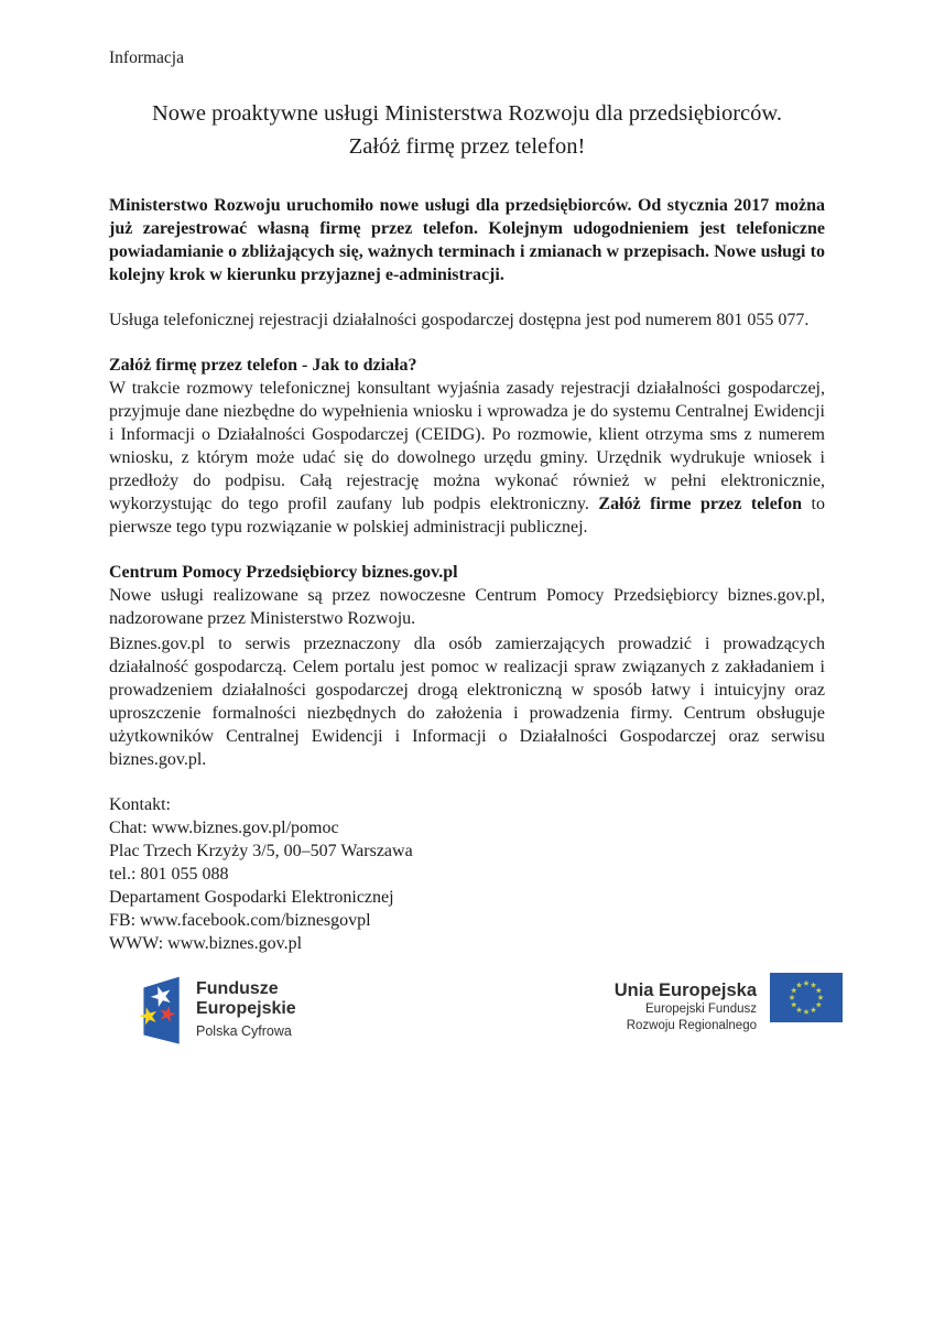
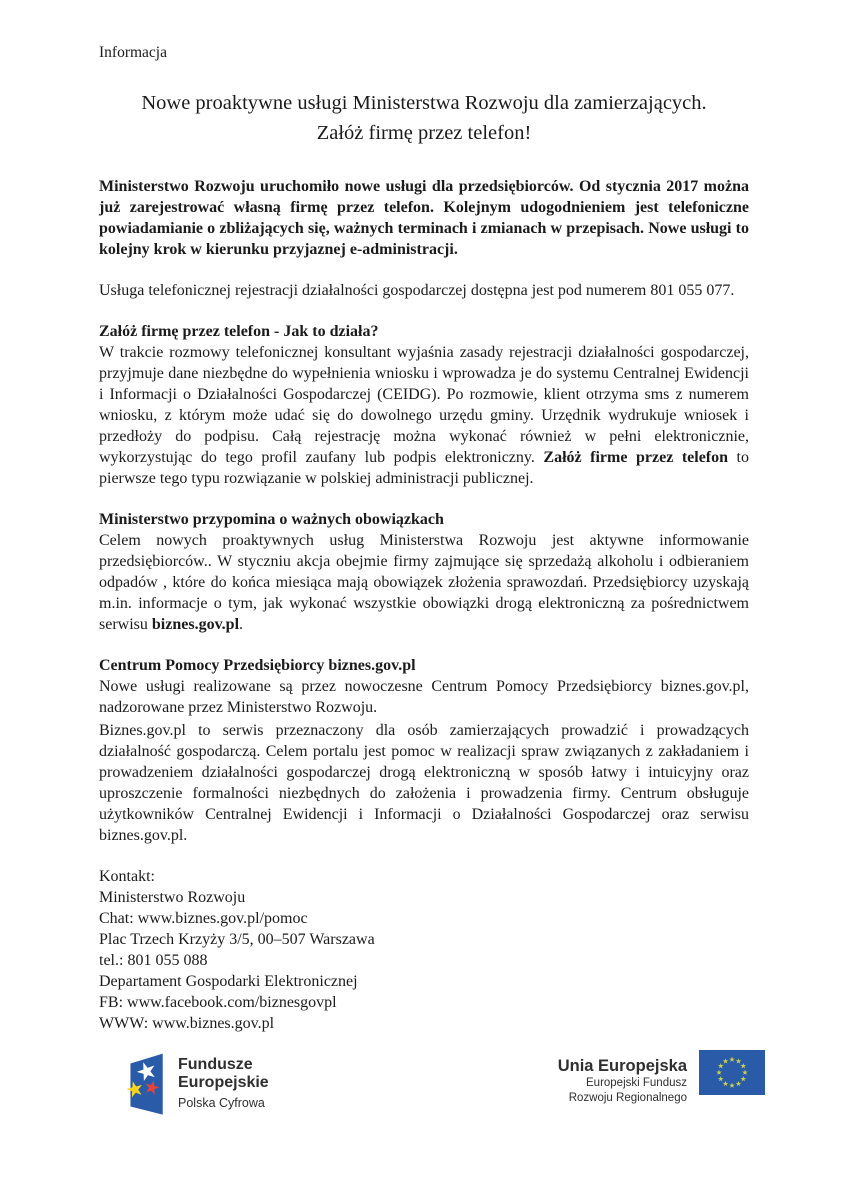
  Informacja
- Nowe proaktywne usługi Ministerstwa Rozwoju dla przedsiębiorców.
+ Nowe proaktywne usługi Ministerstwa Rozwoju dla zamierzających.
  Załóż firmę przez telefon!
  Ministerstwo Rozwoju uruchomiło nowe usługi dla przedsiębiorców. Od stycznia 2017 można już zarejestrować własną firmę przez telefon. Kolejnym udogodnieniem jest telefoniczne powiadamianie o zbliżających się, ważnych terminach i zmianach w przepisach. Nowe usługi to kolejny krok w kierunku przyjaznej e-administracji.
  Usługa telefonicznej rejestracji działalności gospodarczej dostępna jest pod numerem 801 055 077.
  Załóż firmę przez telefon - Jak to działa?
  W trakcie rozmowy telefonicznej konsultant wyjaśnia zasady rejestracji działalności gospodarczej, przyjmuje dane niezbędne do wypełnienia wniosku i wprowadza je do systemu Centralnej Ewidencji i Informacji o Działalności Gospodarczej (CEIDG). Po rozmowie, klient otrzyma sms z numerem wniosku, z którym może udać się do dowolnego urzędu gminy. Urzędnik wydrukuje wniosek i przedłoży do podpisu. Całą rejestrację można wykonać również w pełni elektronicznie, wykorzystując do tego profil zaufany lub podpis elektroniczny. Załóż firme przez telefon to pierwsze tego typu rozwiązanie w polskiej administracji publicznej.
+ Ministerstwo przypomina o ważnych obowiązkach
+ Celem nowych proaktywnych usług Ministerstwa Rozwoju jest aktywne informowanie przedsiębiorców.. W styczniu akcja obejmie firmy zajmujące się sprzedażą alkoholu i odbieraniem odpadów , które do końca miesiąca mają obowiązek złożenia sprawozdań. Przedsiębiorcy uzyskają m.in. informacje o tym, jak wykonać wszystkie obowiązki drogą elektroniczną za pośrednictwem serwisu biznes.gov.pl.
  Centrum Pomocy Przedsiębiorcy biznes.gov.pl
  Nowe usługi realizowane są przez nowoczesne Centrum Pomocy Przedsiębiorcy biznes.gov.pl, nadzorowane przez Ministerstwo Rozwoju.
  Biznes.gov.pl to serwis przeznaczony dla osób zamierzających prowadzić i prowadzących działalność gospodarczą. Celem portalu jest pomoc w realizacji spraw związanych z zakładaniem i prowadzeniem działalności gospodarczej drogą elektroniczną w sposób łatwy i intuicyjny oraz uproszczenie formalności niezbędnych do założenia i prowadzenia firmy. Centrum obsługuje użytkowników Centralnej Ewidencji i Informacji o Działalności Gospodarczej oraz serwisu biznes.gov.pl.
  Kontakt:
+ Ministerstwo Rozwoju
  Chat: www.biznes.gov.pl/pomoc
  Plac Trzech Krzyży 3/5, 00–507 Warszawa
  tel.: 801 055 088
  Departament Gospodarki Elektronicznej
  FB: www.facebook.com/biznesgovpl
  WWW: www.biznes.gov.pl
  Fundusze
  Europejskie
  Polska Cyfrowa
  Unia Europejska
  Europejski Fundusz
  Rozwoju Regionalnego
